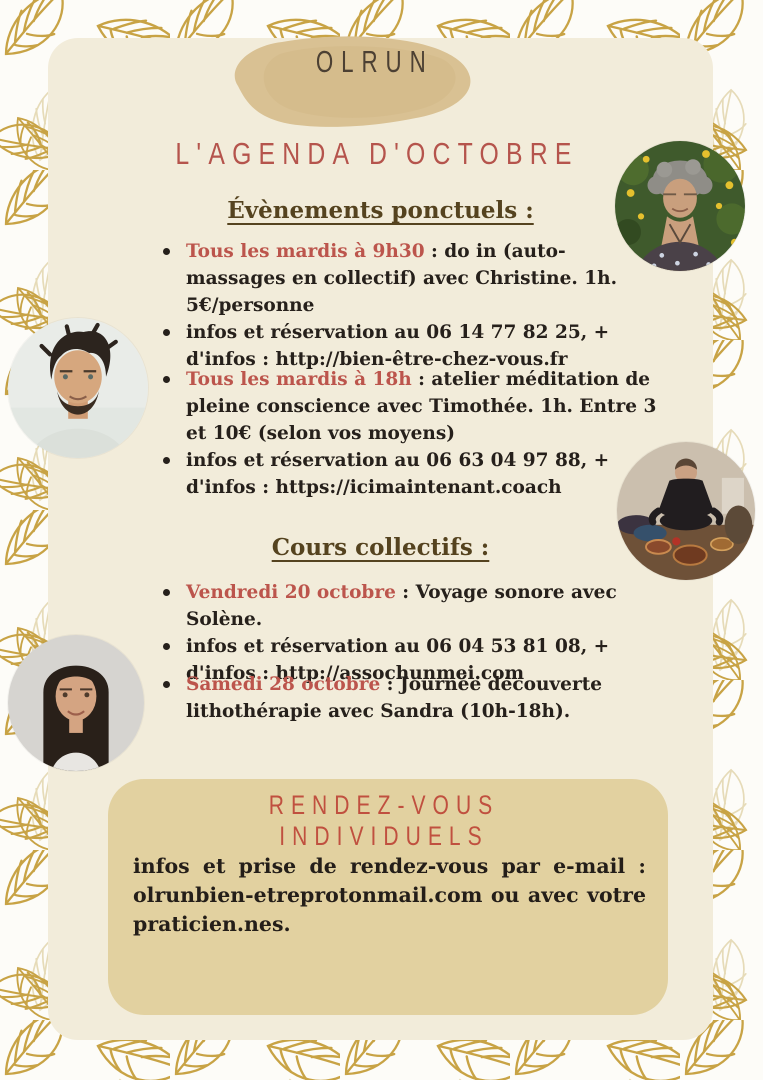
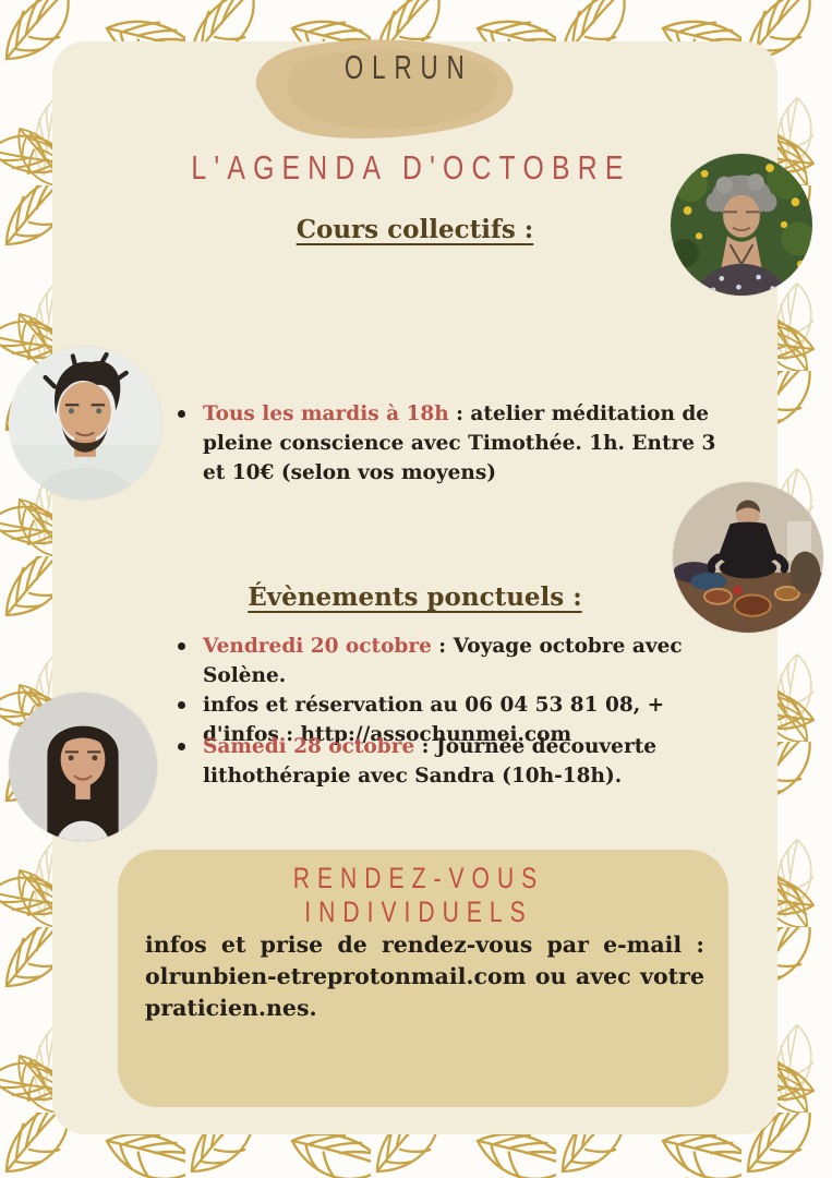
  OLRUN
  L'AGENDA D'OCTOBRE
- Évènements ponctuels :
+ Cours collectifs :
- Tous les mardis à 9h30 : do in (auto-massages en collectif) avec Christine. 1h. 5€/personne
- infos et réservation au 06 14 77 82 25, + d'infos : http://bien-être-chez-vous.fr
  Tous les mardis à 18h : atelier méditation de pleine conscience avec Timothée. 1h. Entre 3 et 10€ (selon vos moyens)
- infos et réservation au 06 63 04 97 88, + d'infos : https://icimaintenant.coach
- Cours collectifs :
+ Évènements ponctuels :
- Vendredi 20 octobre : Voyage sonore avec Solène.
+ Vendredi 20 octobre : Voyage octobre avec Solène.
  Samedi 28 octobre : Journée découverte lithothérapie avec Sandra (10h-18h).
  RENDEZ-VOUS INDIVIDUELS
  infos et prise de rendez-vous par e-mail : olrunbien-etreprotonmail.com ou avec votre praticien.nes.
